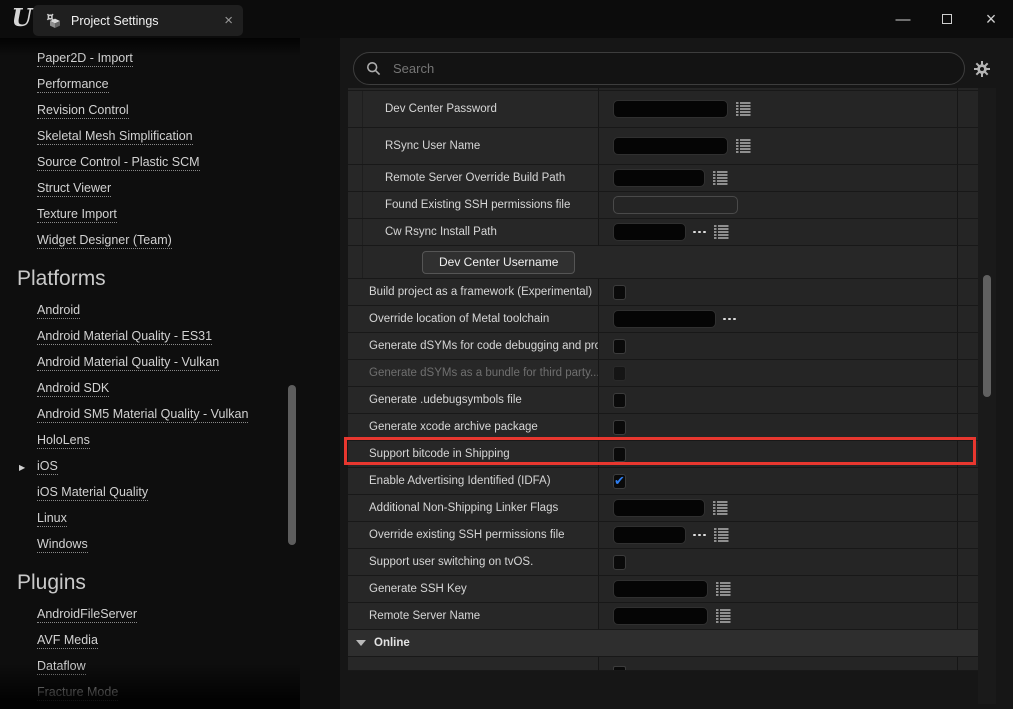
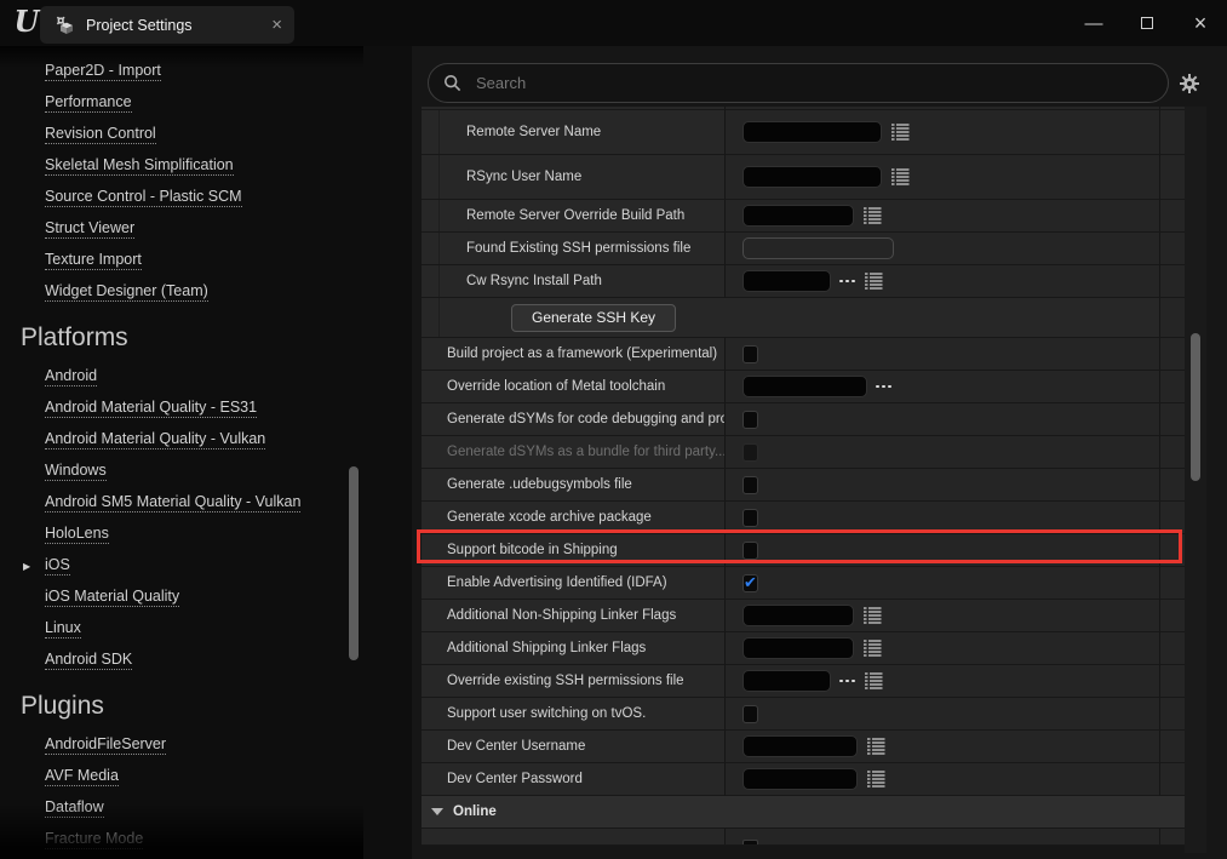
  U
  Project Settings
  ×
  —
  ×
  Paper2D - Import
  Performance
  Revision Control
  Skeletal Mesh Simplification
  Source Control - Plastic SCM
  Struct Viewer
  Texture Import
  Widget Designer (Team)
  Platforms
  Android
  Android Material Quality - ES31
  Android Material Quality - Vulkan
- Android SDK
+ Windows
  Android SM5 Material Quality - Vulkan
  HoloLens
  ▶
  iOS
  iOS Material Quality
  Linux
- Windows
+ Android SDK
  Plugins
  AndroidFileServer
  AVF Media
  Search
- Dev Center Password
+ Remote Server Name
  RSync User Name
  Remote Server Override Build Path
  Found Existing SSH permissions file
  Cw Rsync Install Path
- Dev Center Username
+ Generate SSH Key
  Build project as a framework (Experimental)
  Override location of Metal toolchain
  Generate dSYMs for code debugging and pr
  Generate dSYMs as a bundle for third party..
  Generate .udebugsymbols file
  Generate xcode archive package
  Support bitcode in Shipping
  Enable Advertising Identified (IDFA)
  ✔
  Additional Non-Shipping Linker Flags
+ Additional Shipping Linker Flags
  Override existing SSH permissions file
  Support user switching on tvOS.
- Generate SSH Key
+ Dev Center Username
- Remote Server Name
+ Dev Center Password
  Online
